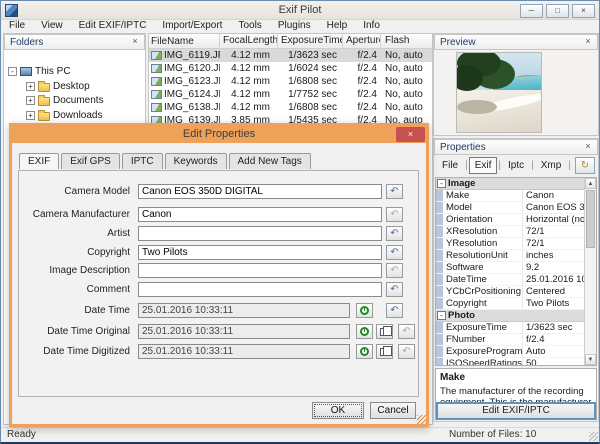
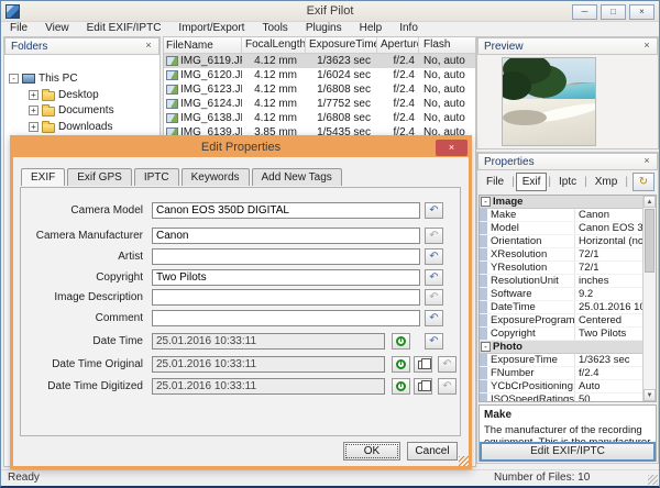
  Exif Pilot
  ─
  □
  ×
  File
  View
  Edit EXIF/IPTC
  Import/Export
  Tools
  Plugins
  Help
  Info
  Folders
  ×
  -
  This PC
  +
  Desktop
  +
  Documents
  +
  Downloads
  FileName
  FocalLength
  ExposureTime
  Apertur
  Flash
  IMG_6119.J
  4.12 mm
  1/3623 sec
  f/2.4
  No, auto
  IMG_6120.J
  4.12 mm
  1/6024 sec
  f/2.4
  No, auto
  IMG_6123.J
  4.12 mm
  1/6808 sec
  f/2.4
  No, auto
  IMG_6124.J
  4.12 mm
  1/7752 sec
  f/2.4
  No, auto
  IMG_6138.J
  4.12 mm
  1/6808 sec
  f/2.4
  No, auto
  IMG_6139.J
  3.85 mm
  1/5435 sec
  f/2.4
  No, auto
  Preview
  ×
  Properties
  ×
  File
  |
  Exif
  |
  Iptc
  |
  Xmp
  |
  ↻
  -
  Image
  Make
  Canon
  Model
  Orientation
  Horizontal (no
  XResolution
  72/1
  YResolution
  72/1
  ResolutionUnit
  inches
  Software
  9.2
  DateTime
- YCbCrPositioning
+ ExposureProgram
  Centered
  Copyright
  Two Pilots
  -
  Photo
  ExposureTime
  1/3623 sec
  FNumber
  f/2.4
- ExposureProgram
+ YCbCrPositioning
  Auto
  ISOSpeedRatings
  50
  Make
  Edit EXIF/IPTC
  Ready
  Number of Files: 10
  Edit Properties
  ×
  EXIF
  Exif GPS
  IPTC
  Keywords
  Add New Tags
  Camera Model
  Canon EOS 350D DIGITAL
  ↶
  Camera Manufacturer
  Canon
  ↶
  Artist
  ↶
  Copyright
  Two Pilots
  ↶
  Image Description
  ↶
  Comment
  ↶
  Date Time
  25.01.2016 10:33:11
  ↶
  Date Time Original
  25.01.2016 10:33:11
  ↶
  Date Time Digitized
  25.01.2016 10:33:11
  ↶
  OK
  Cancel
